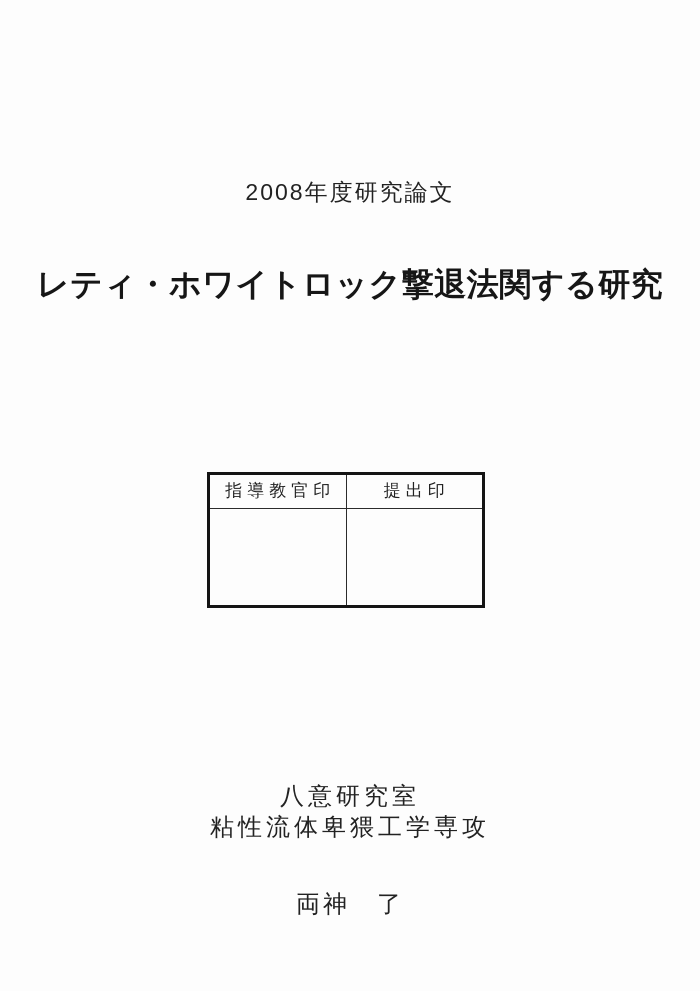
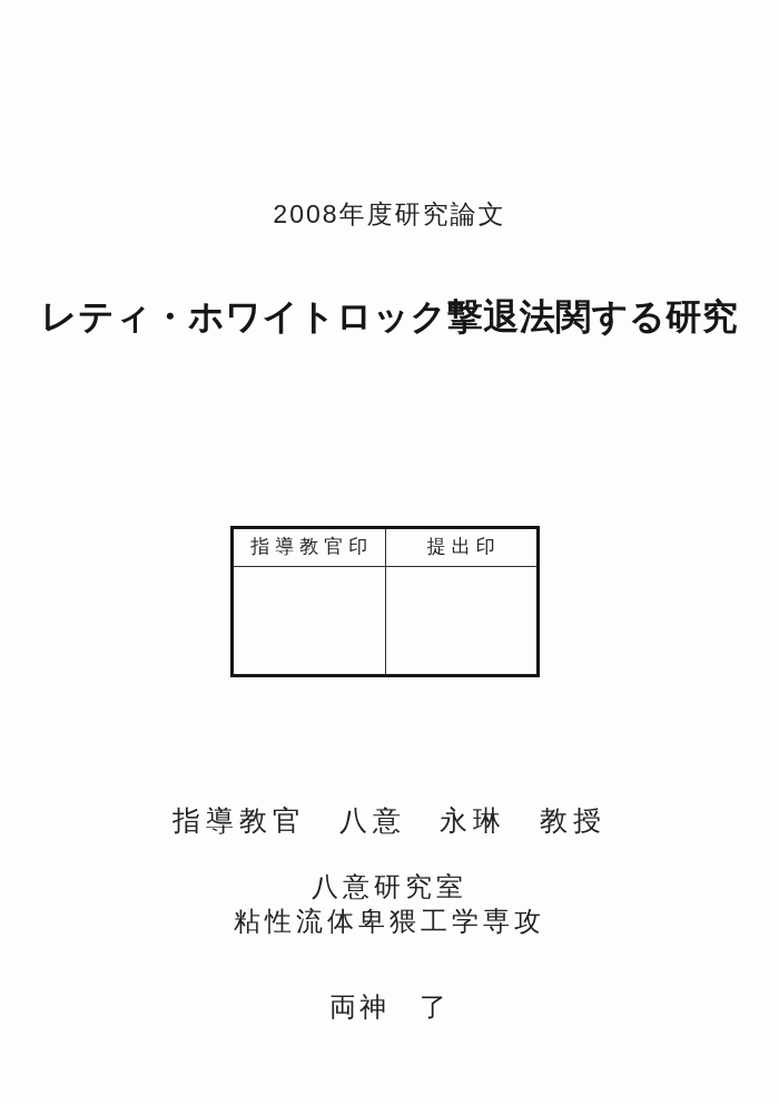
  2008年度研究論文
  レティ・ホワイトロック撃退法関する研究
  指導教官印
  提出印
+ 指導教官 八意 永琳 教授
  八意研究室
  粘性流体卑猥工学専攻
  両神 了
